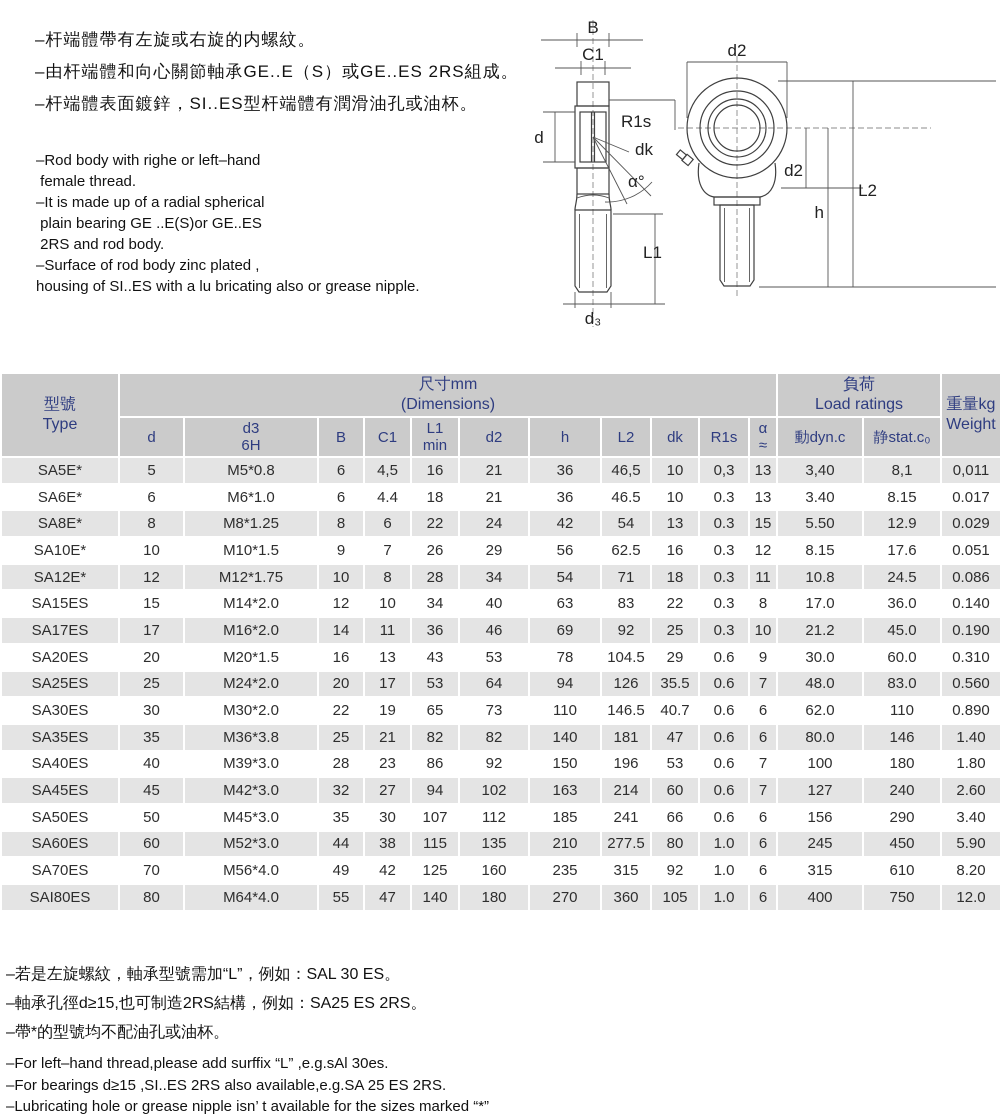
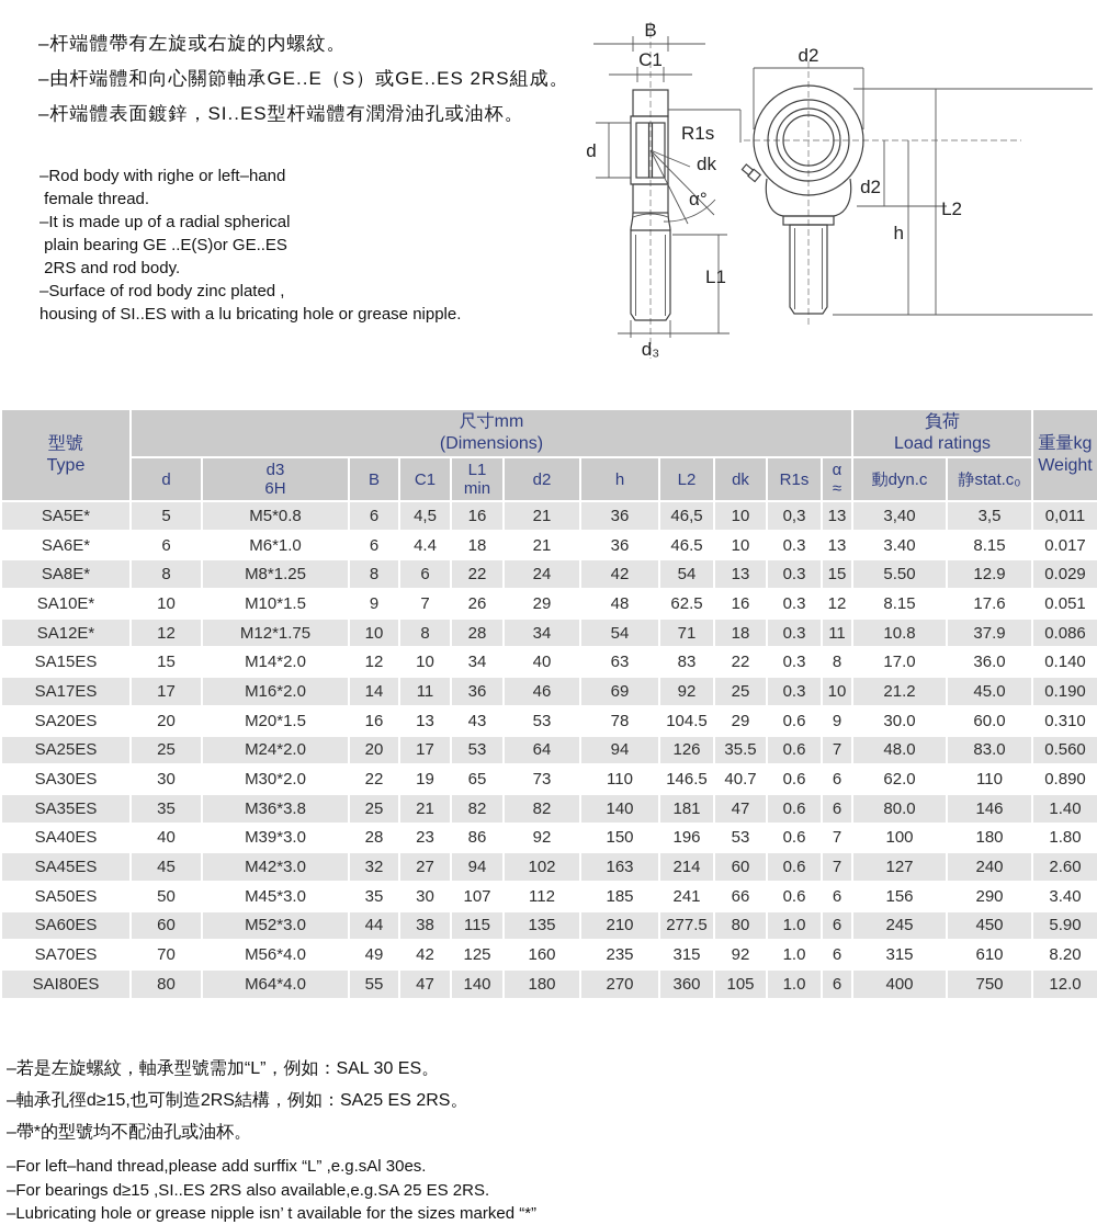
  –杆端體帶有左旋或右旋的内螺紋。
  –由杆端體和向心關節軸承GE..E（S）或GE..ES 2RS組成。
  –杆端體表面鍍鋅，SI..ES型杆端體有潤滑油孔或油杯。
  –Rod body with righe or left–hand
  female thread.
  –It is made up of a radial spherical
  plain bearing GE ..E(S)or GE..ES
  2RS and rod body.
  –Surface of rod body zinc plated ,
- housing of SI..ES with a lu bricating also or grease nipple.
+ housing of SI..ES with a lu bricating hole or grease nipple.
  B
  C1
  d
  R1s
  dk
  α°
  L1
  d₃
  d2
  d2
  h
  L2
  型號 Type	尺寸mm (Dimensions)	負荷 Load ratings	重量kg Weight
  d	d3 6H	B	C1	L1 min	d2	h	L2	dk	R1s	α ≈	動dyn.c	静stat.c₀
- SA5E*	5	M5*0.8	6	4,5	16	21	36	46,5	10	0,3	13	3,40	8,1	0,011
+ SA5E*	5	M5*0.8	6	4,5	16	21	36	46,5	10	0,3	13	3,40	3,5	0,011
  SA6E*	6	M6*1.0	6	4.4	18	21	36	46.5	10	0.3	13	3.40	8.15	0.017
  SA8E*	8	M8*1.25	8	6	22	24	42	54	13	0.3	15	5.50	12.9	0.029
- SA10E*	10	M10*1.5	9	7	26	29	56	62.5	16	0.3	12	8.15	17.6	0.051
+ SA10E*	10	M10*1.5	9	7	26	29	48	62.5	16	0.3	12	8.15	17.6	0.051
- SA12E*	12	M12*1.75	10	8	28	34	54	71	18	0.3	11	10.8	24.5	0.086
+ SA12E*	12	M12*1.75	10	8	28	34	54	71	18	0.3	11	10.8	37.9	0.086
  SA15ES	15	M14*2.0	12	10	34	40	63	83	22	0.3	8	17.0	36.0	0.140
  SA17ES	17	M16*2.0	14	11	36	46	69	92	25	0.3	10	21.2	45.0	0.190
  SA20ES	20	M20*1.5	16	13	43	53	78	104.5	29	0.6	9	30.0	60.0	0.310
  SA25ES	25	M24*2.0	20	17	53	64	94	126	35.5	0.6	7	48.0	83.0	0.560
  SA30ES	30	M30*2.0	22	19	65	73	110	146.5	40.7	0.6	6	62.0	110	0.890
  SA35ES	35	M36*3.8	25	21	82	82	140	181	47	0.6	6	80.0	146	1.40
  SA40ES	40	M39*3.0	28	23	86	92	150	196	53	0.6	7	100	180	1.80
  SA45ES	45	M42*3.0	32	27	94	102	163	214	60	0.6	7	127	240	2.60
  SA50ES	50	M45*3.0	35	30	107	112	185	241	66	0.6	6	156	290	3.40
  SA60ES	60	M52*3.0	44	38	115	135	210	277.5	80	1.0	6	245	450	5.90
  SA70ES	70	M56*4.0	49	42	125	160	235	315	92	1.0	6	315	610	8.20
  SAI80ES	80	M64*4.0	55	47	140	180	270	360	105	1.0	6	400	750	12.0
  –若是左旋螺紋，軸承型號需加“L”，例如：SAL 30 ES。
  –軸承孔徑d≥15,也可制造2RS結構，例如：SA25 ES 2RS。
  –帶*的型號均不配油孔或油杯。
  –For left–hand thread,please add surffix “L” ,e.g.sAl 30es.
  –For bearings d≥15 ,SI..ES 2RS also available,e.g.SA 25 ES 2RS.
  –Lubricating hole or grease nipple isn’ t available for the sizes marked “*”
